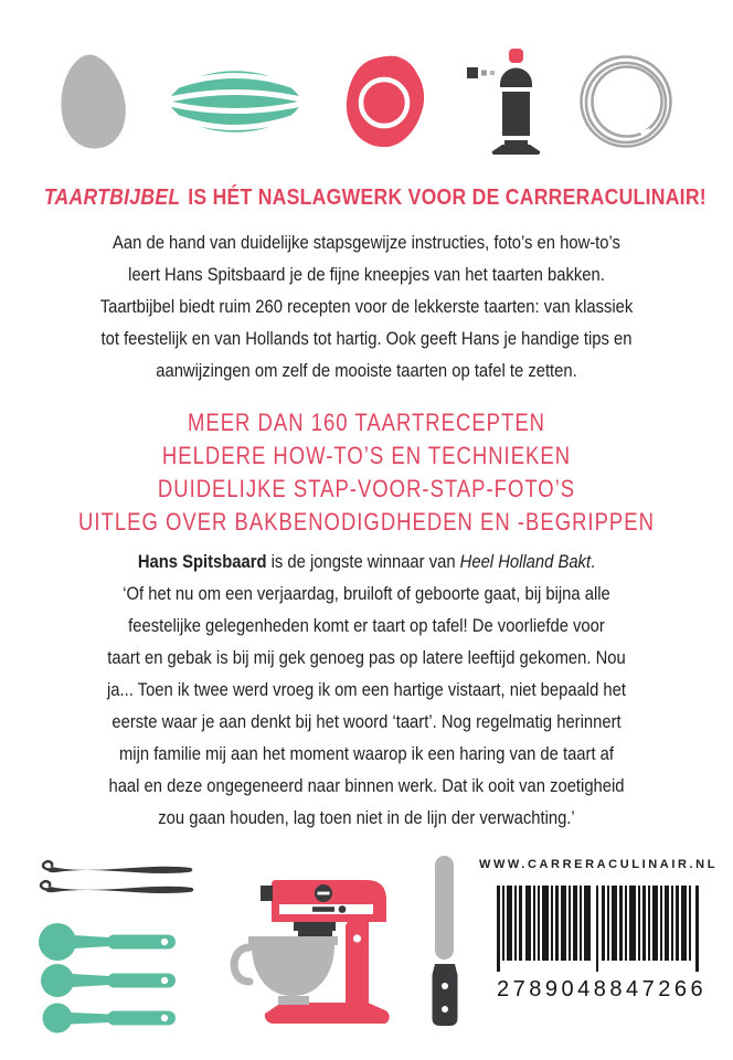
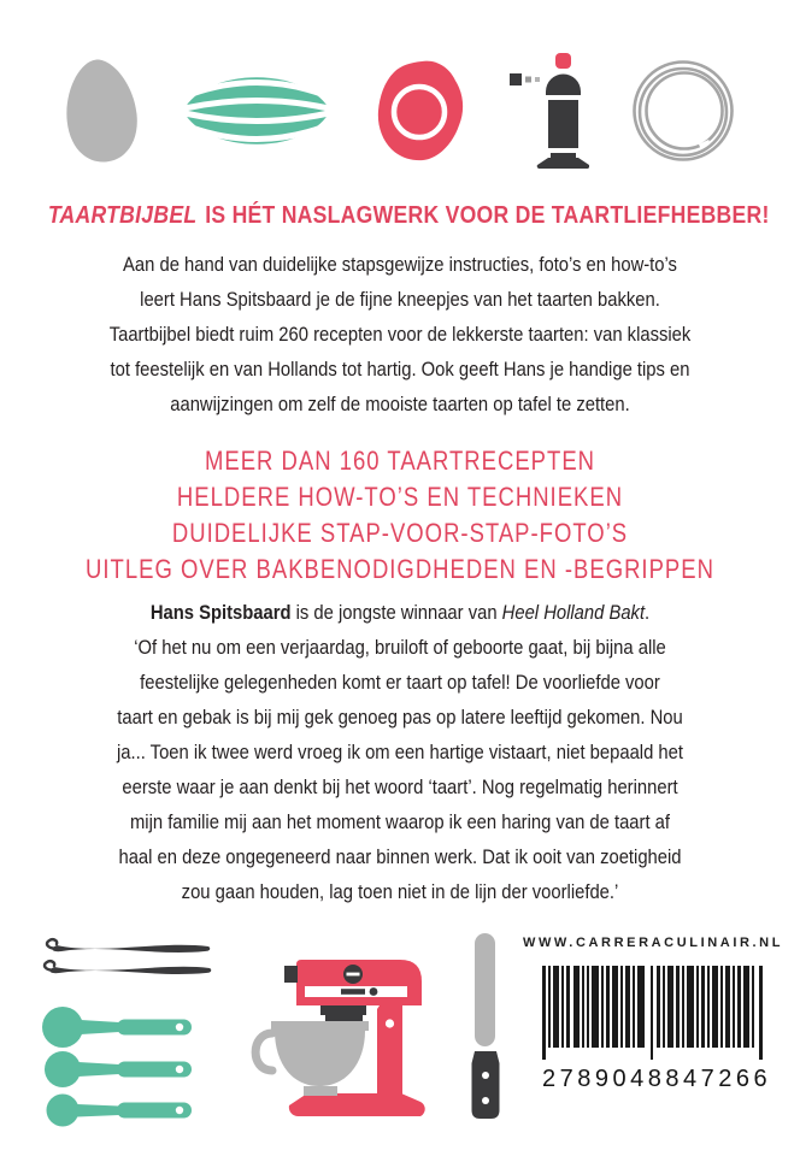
- TAARTBIJBEL IS HÉT NASLAGWERK VOOR DE CARRERACULINAIR!
+ TAARTBIJBEL IS HÉT NASLAGWERK VOOR DE TAARTLIEFHEBBER!
  Aan de hand van duidelijke stapsgewijze instructies, foto’s en how-to’s
  leert Hans Spitsbaard je de fijne kneepjes van het taarten bakken.
  Taartbijbel biedt ruim 260 recepten voor de lekkerste taarten: van klassiek
  tot feestelijk en van Hollands tot hartig. Ook geeft Hans je handige tips en
  aanwijzingen om zelf de mooiste taarten op tafel te zetten.
  MEER DAN 160 TAARTRECEPTEN
  HELDERE HOW-TO’S EN TECHNIEKEN
  DUIDELIJKE STAP-VOOR-STAP-FOTO’S
  UITLEG OVER BAKBENODIGDHEDEN EN -BEGRIPPEN
  Hans Spitsbaard is de jongste winnaar van Heel Holland Bakt.
  ‘Of het nu om een verjaardag, bruiloft of geboorte gaat, bij bijna alle
  feestelijke gelegenheden komt er taart op tafel! De voorliefde voor
  taart en gebak is bij mij gek genoeg pas op latere leeftijd gekomen. Nou
  ja... Toen ik twee werd vroeg ik om een hartige vistaart, niet bepaald het
  eerste waar je aan denkt bij het woord ‘taart’. Nog regelmatig herinnert
  mijn familie mij aan het moment waarop ik een haring van de taart af
  haal en deze ongegeneerd naar binnen werk. Dat ik ooit van zoetigheid
- zou gaan houden, lag toen niet in de lijn der verwachting.’
+ zou gaan houden, lag toen niet in de lijn der voorliefde.’
  WWW.CARRERACULINAIR.NL
  2
  789048
  847266
